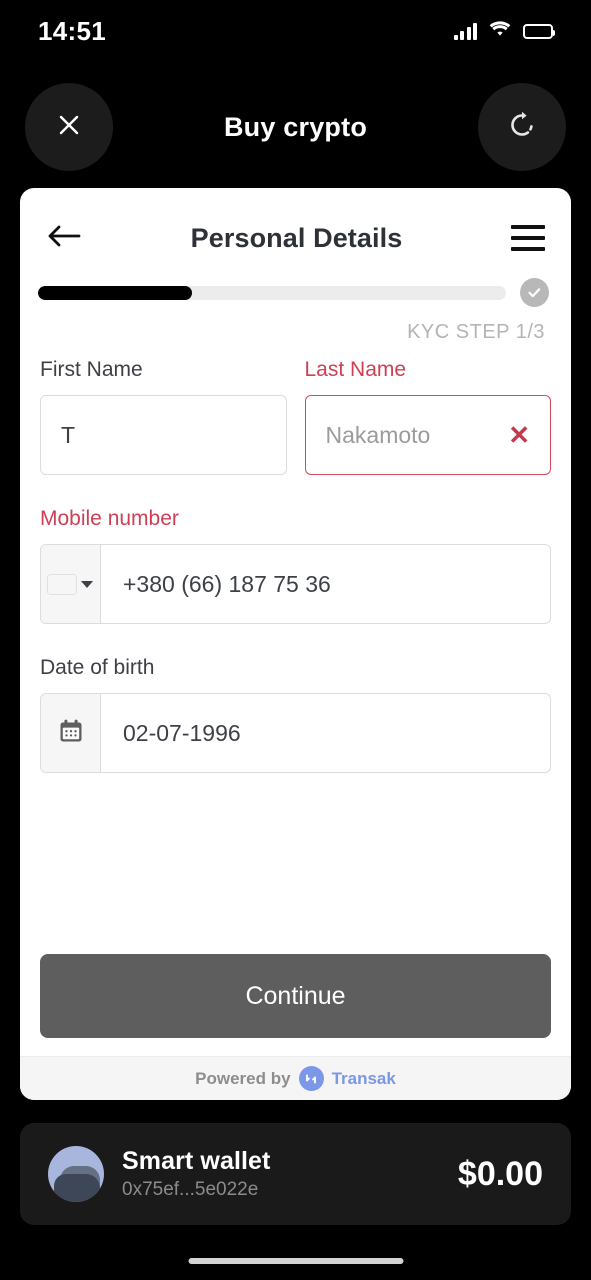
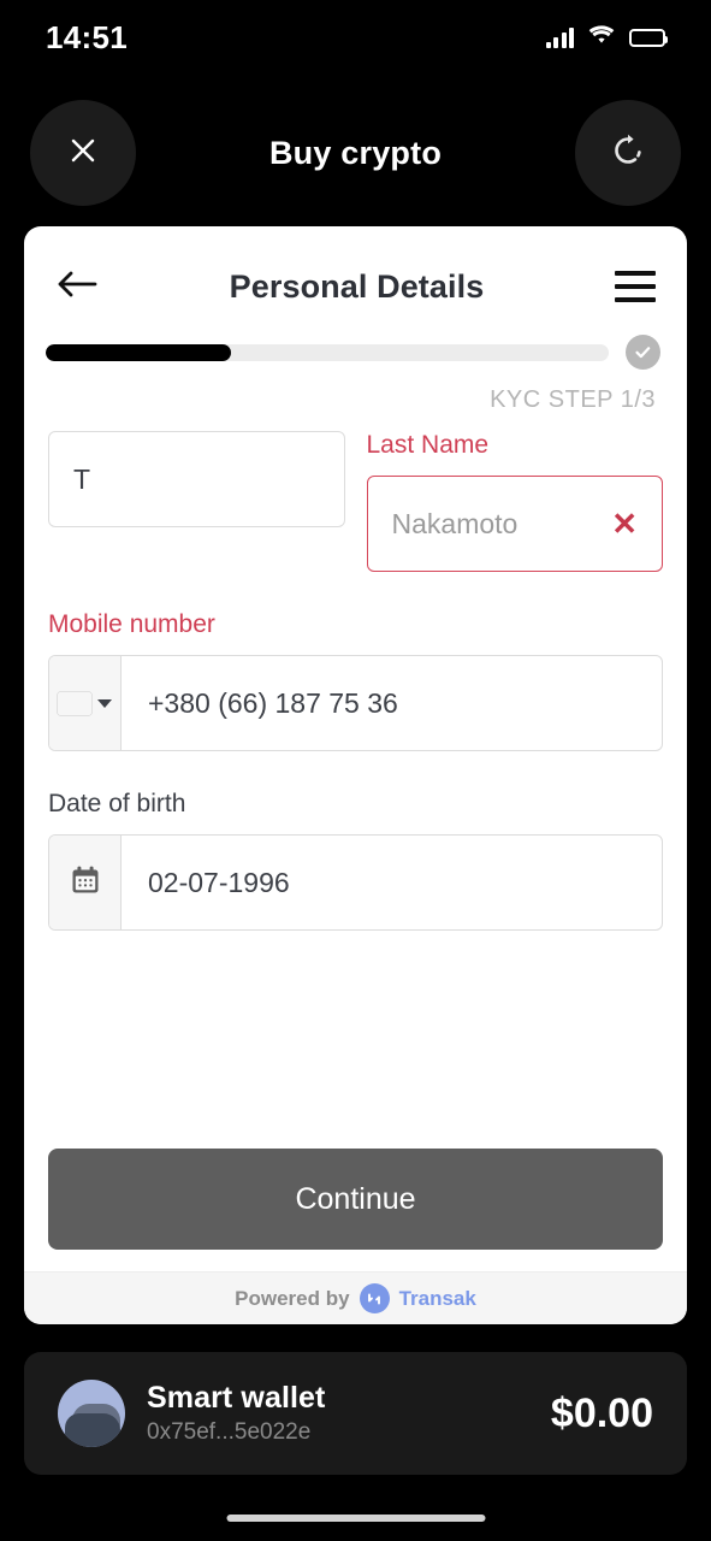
  14:51
  Buy crypto
  Personal Details
  KYC STEP 1/3
- First Name
  T
  Last Name
  Nakamoto
  ✕
  Mobile number
  +380 (66) 187 75 36
  Date of birth
  02-07-1996
  Continue
  Powered by
  Transak
  Smart wallet
  0x75ef...5e022e
  $0.00
